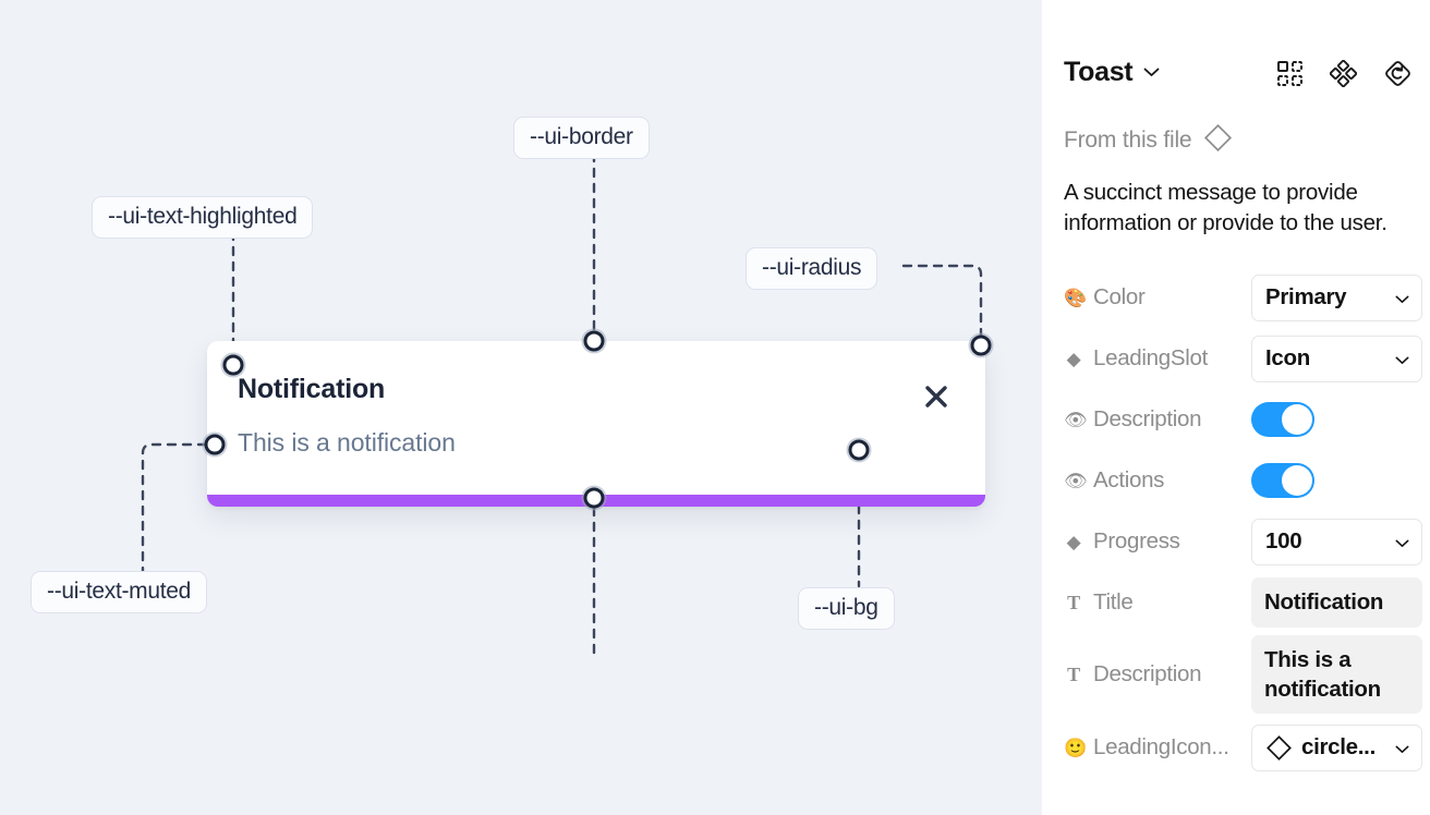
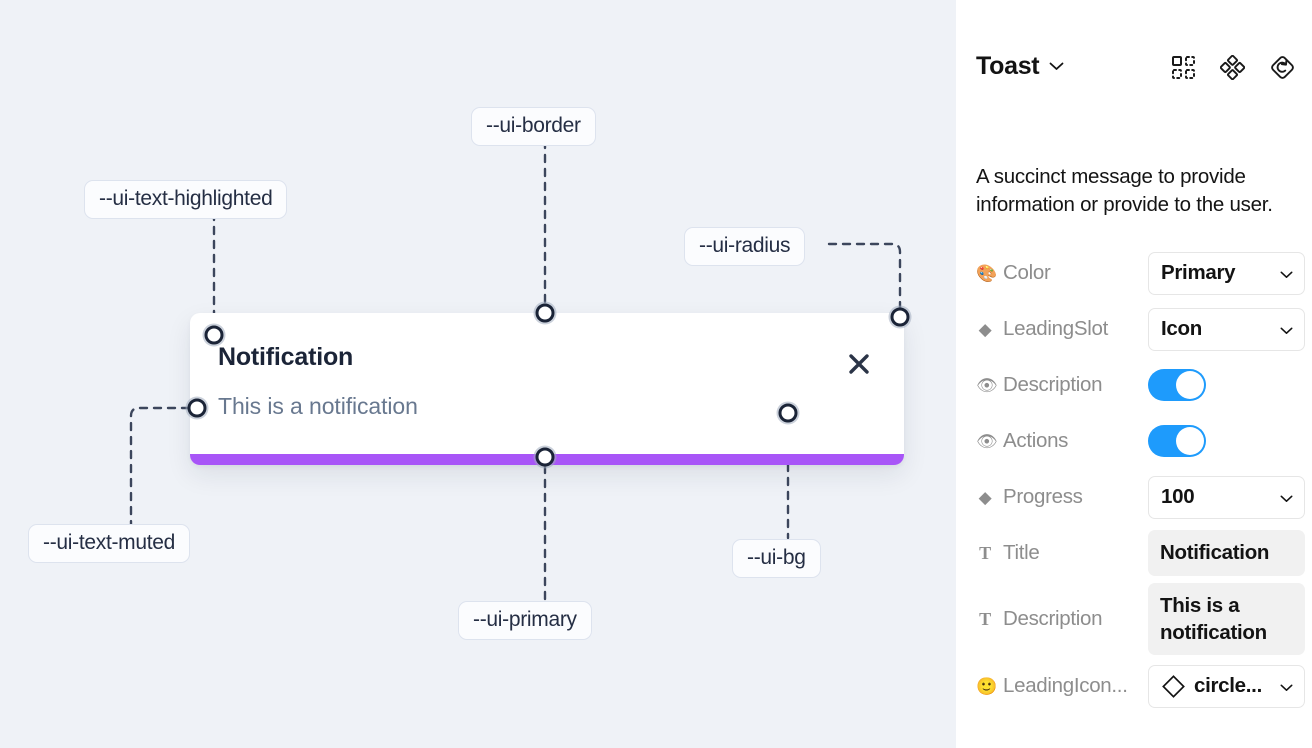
  Notification
  This is a notification
  --ui-text-highlighted
  --ui-border
  --ui-radius
  --ui-text-muted
  --ui-bg
+ --ui-primary
  Toast
- From this file
  A succinct message to provide information or provide to the user.
  🎨
  Color
  Primary
  ◆
  LeadingSlot
  Icon
  👁
  Description
  👁
  Actions
  ◆
  Progress
  100
  T
  Title
  Notification
  T
  Description
  This is a notification
  🙂
  LeadingIcon...
  circle...
